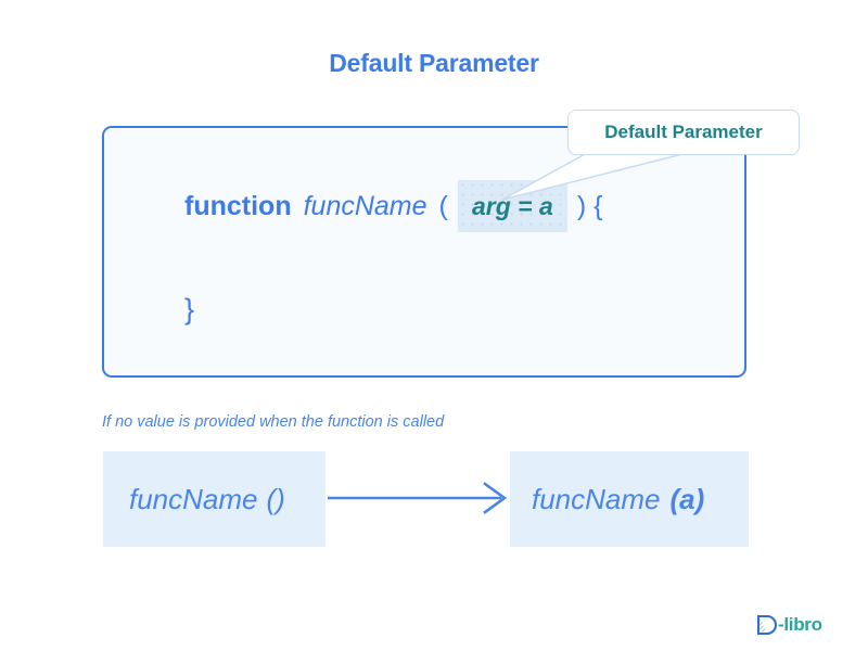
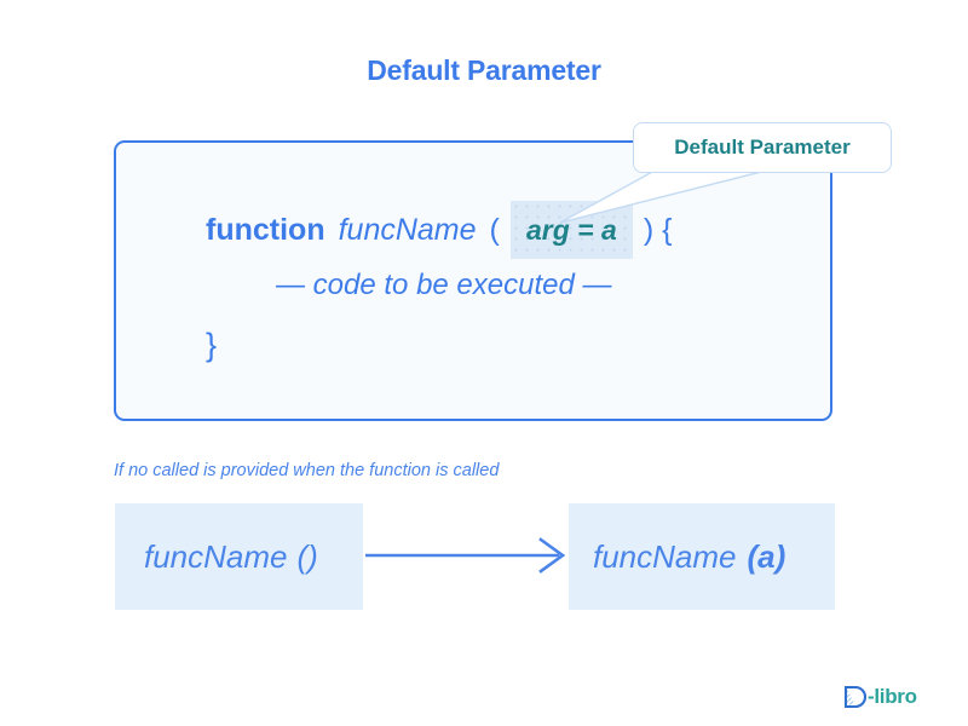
  Default Parameter
  function
  funcName
  (
  arg = a
  ) {
+ — code to be executed —
  }
  Default Parameter
- If no value is provided when the function is called
+ If no called is provided when the function is called
  funcName
  ()
  funcName
  (
  a
  )
  -libro
